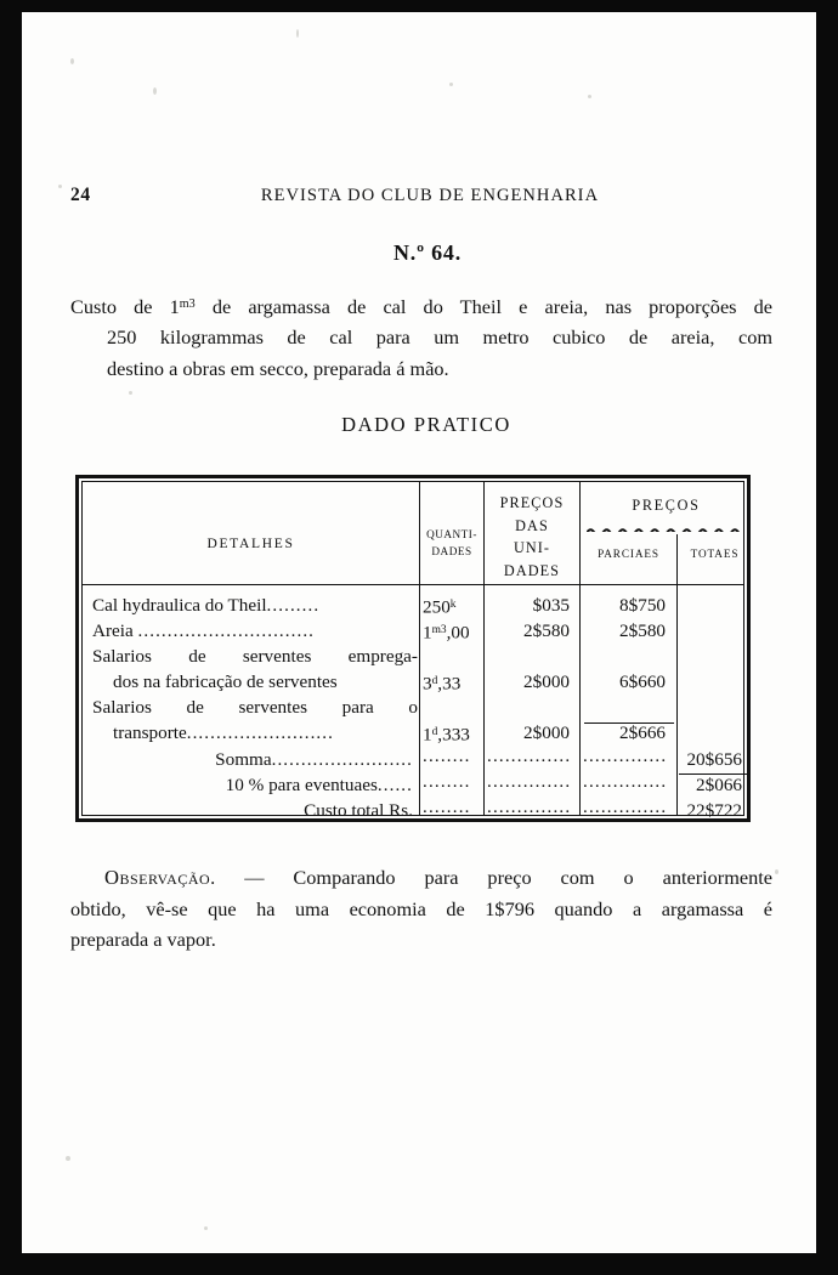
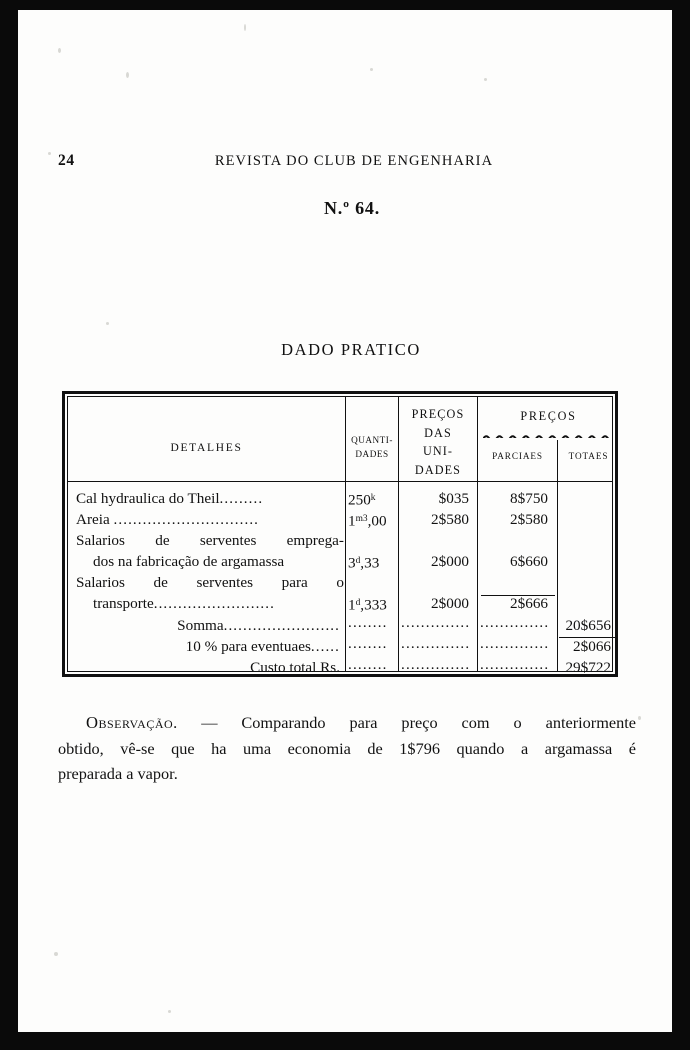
  24
  REVISTA DO CLUB DE ENGENHARIA
  N.º 64.
- Custo de 1m3 de argamassa de cal do Theil e areia, nas proporções de
- 250 kilogrammas de cal para um metro cubico de areia, com
- destino a obras em secco, preparada á mão.
  DADO PRATICO
  DETALHES
  QUANTI-
  DADES
  PREÇOS
  DAS
  UNI-
  DADES
  PREÇOS
  PARCIAES
  TOTAES
  Cal hydraulica do Theil.........
  250k
  $035
  8$750
  Areia ..............................
  1m3,00
  2$580
  2$580
  Salarios de serventes emprega-
- dos na fabricação de serventes
+ dos na fabricação de argamassa
  3d,33
  2$000
  6$660
  Salarios de serventes para o
  transporte.........................
  1d,333
  2$000
  2$666
  Somma........................
  ........
  ..............
  ..............
  20$656
  10 % para eventuaes......
  ........
  ..............
  ..............
  2$066
  Custo total Rs.
  ........
  ..............
  ..............
- 22$722
+ 29$722
  Observação. — Comparando para preço com o anteriormente
  obtido, vê-se que ha uma economia de 1$796 quando a argamassa é
  preparada a vapor.
